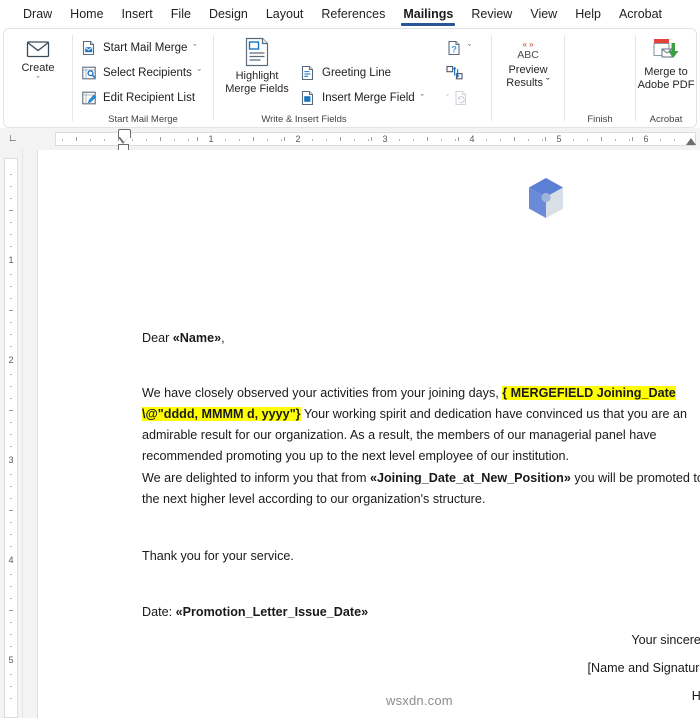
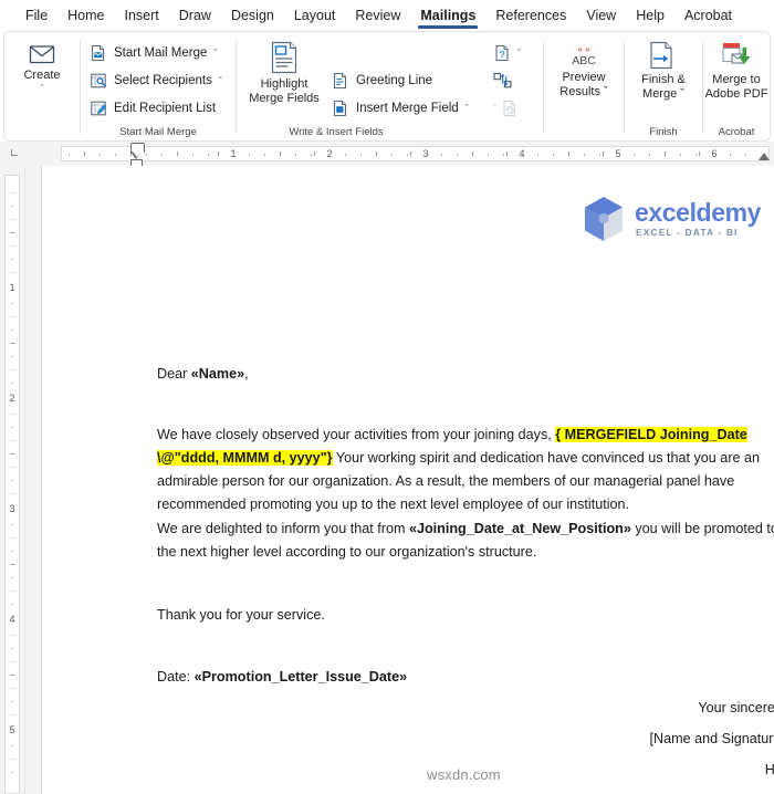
- Draw
+ File
  Home
  Insert
- File
+ Draw
  Design
  Layout
- References
+ Review
  Mailings
- Review
+ References
  View
  Help
  Acrobat
  Create
  ˇ
  Start Mail Merge
  ˇ
  Select Recipients
  ˇ
  Edit Recipient List
  Start Mail Merge
  Highlight
  Merge Fields
  Greeting Line
  Insert Merge Field
  ˇ
  ?
  ˇ
  ˇ
  Write & Insert Fields
  « »
  ABC
  Preview
  Results ˇ
+ Finish &
+ Merge ˇ
  Finish
  Merge to
  Adobe PDF
  Acrobat
  ∟
  1
  2
  3
  4
  5
  6
  1
  2
  3
  4
  5
+ exceldemy
+ EXCEL - DATA - BI
  Dear «Name»,
- We have closely observed your activities from your joining days, { MERGEFIELD Joining_Date \@"dddd, MMMM d, yyyy"} Your working spirit and dedication have convinced us that you are an admirable result for our organization. As a result, the members of our managerial panel have recommended promoting you up to the next level employee of our institution.
+ We have closely observed your activities from your joining days, { MERGEFIELD Joining_Date \@"dddd, MMMM d, yyyy"} Your working spirit and dedication have convinced us that you are an admirable person for our organization. As a result, the members of our managerial panel have recommended promoting you up to the next level employee of our institution.
  We are delighted to inform you that from «Joining_Date_at_New_Position» you will be promoted t the next higher level according to our organization's structure.
  Thank you for your service.
  Date: «Promotion_Letter_Issue_Date»
  Your sincere
  [Name and Signatur
  wsxdn.com
